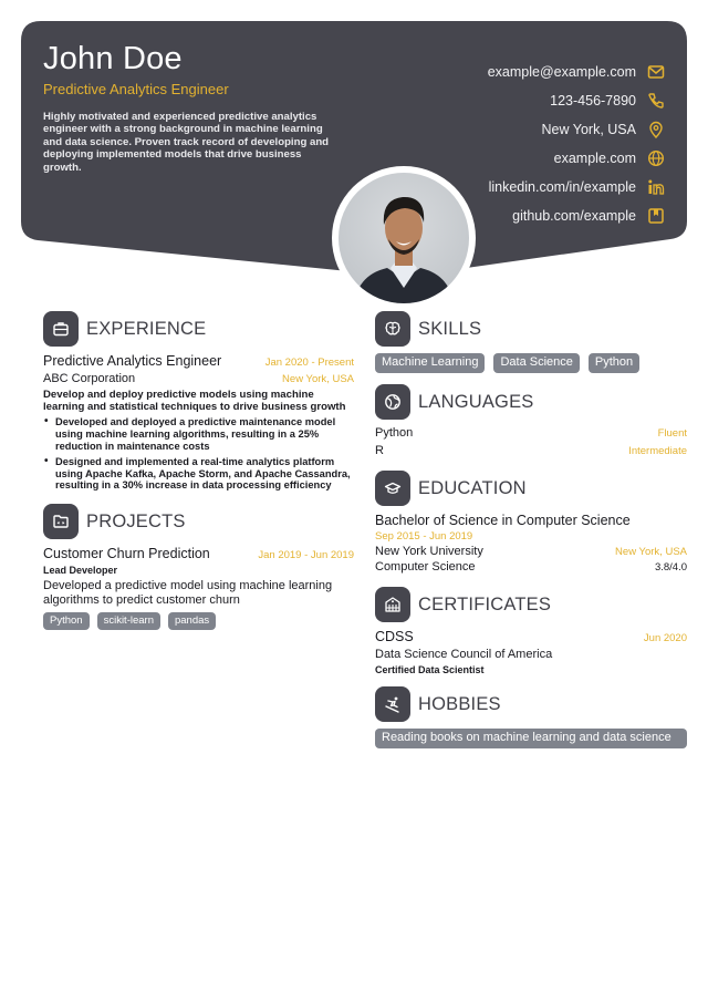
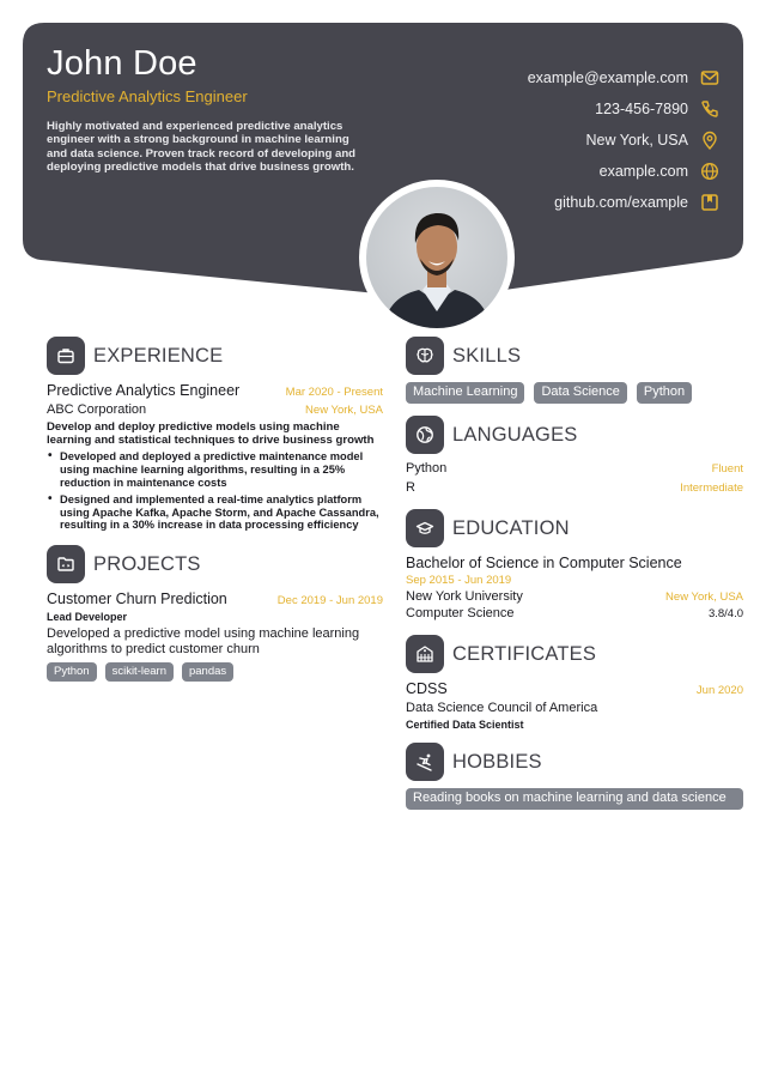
  John Doe
  Predictive Analytics Engineer
- Highly motivated and experienced predictive analytics engineer with a strong background in machine learning and data science. Proven track record of developing and deploying implemented models that drive business growth.
+ Highly motivated and experienced predictive analytics engineer with a strong background in machine learning and data science. Proven track record of developing and deploying predictive models that drive business growth.
  example@example.com
  123-456-7890
  New York, USA
  example.com
- linkedin.com/in/example
  github.com/example
  EXPERIENCE
  Predictive Analytics Engineer
- Jan 2020 - Present
+ Mar 2020 - Present
  ABC Corporation
  New York, USA
  Develop and deploy predictive models using machine learning and statistical techniques to drive business growth
  Developed and deployed a predictive maintenance model using machine learning algorithms, resulting in a 25% reduction in maintenance costs
  Designed and implemented a real-time analytics platform using Apache Kafka, Apache Storm, and Apache Cassandra, resulting in a 30% increase in data processing efficiency
  PROJECTS
  Customer Churn Prediction
- Jan 2019 - Jun 2019
+ Dec 2019 - Jun 2019
  Lead Developer
  Developed a predictive model using machine learning algorithms to predict customer churn
  Python
  scikit-learn
  pandas
  SKILLS
  Machine Learning
  Data Science
  Python
  LANGUAGES
  Python
  Fluent
  R
  Intermediate
  EDUCATION
  Bachelor of Science in Computer Science
  Sep 2015 - Jun 2019
  New York University
  New York, USA
  Computer Science
  3.8/4.0
  CERTIFICATES
  CDSS
  Jun 2020
  Data Science Council of America
  Certified Data Scientist
  HOBBIES
  Reading books on machine learning and data science
